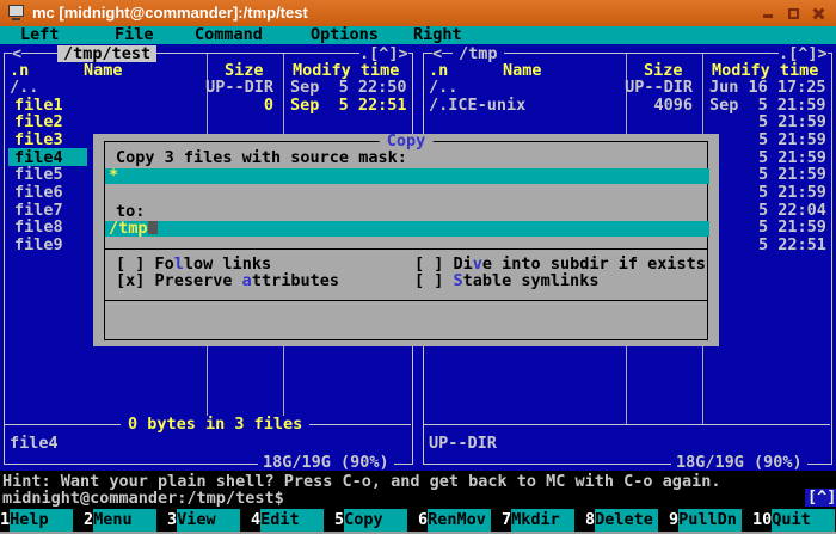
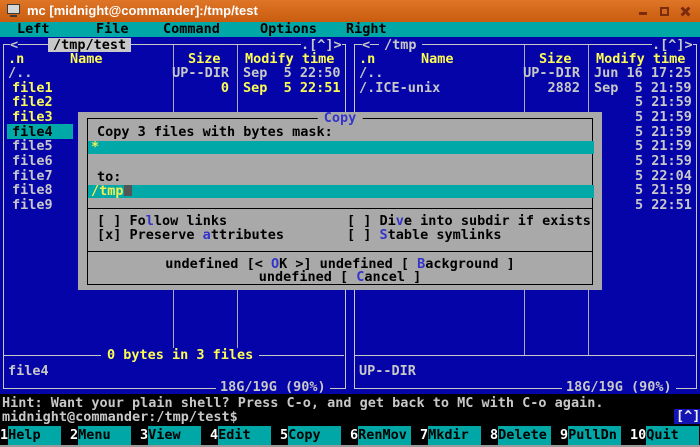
  mc [midnight@commander]:/tmp/test
  Left
  File
  Command
  Options
  Right
  <
  /tmp/test
  .[^]>
  <
  /tmp
  .[^]>
  .n
  .n
  Name
  Size
  Modify time
  /..
  UP--DIR
  Sep 5 22:50
  file1
  0
  Sep 5 22:51
  file2
  file3
  file4
  file5
  file6
  file7
  file8
  file9
  Name
  Size
  Modify time
  /..
  UP--DIR
  Jun 16 17:25
  /.ICE-unix
- 4096
+ 2882
  Sep 5 21:59
  5 21:59
  5 21:59
  5 21:59
  5 21:59
  5 21:59
  5 22:04
  5 21:59
  5 22:51
  0 bytes in 3 files
  file4
  UP--DIR
  18G/19G (90%)
  18G/19G (90%)
  Copy
- Copy 3 files with source mask:
+ Copy 3 files with bytes mask:
  *
  to:
  /tmp
  [ ] Follow links
  [ ] Dive into subdir if exists
  [x] Preserve attributes
  [ ] Stable symlinks
+ undefined [< OK >] undefined [ Background ]undefined [ Cancel ]
  Hint: Want your plain shell? Press C-o, and get back to MC with C-o again.
  midnight@commander:/tmp/test$
  [^]
  1
  Help
  2
  Menu
  3
  View
  4
  Edit
  5
  Copy
  6
  RenMov
  7
  Mkdir
  8
  Delete
  9
  PullDn
  10
  Quit
